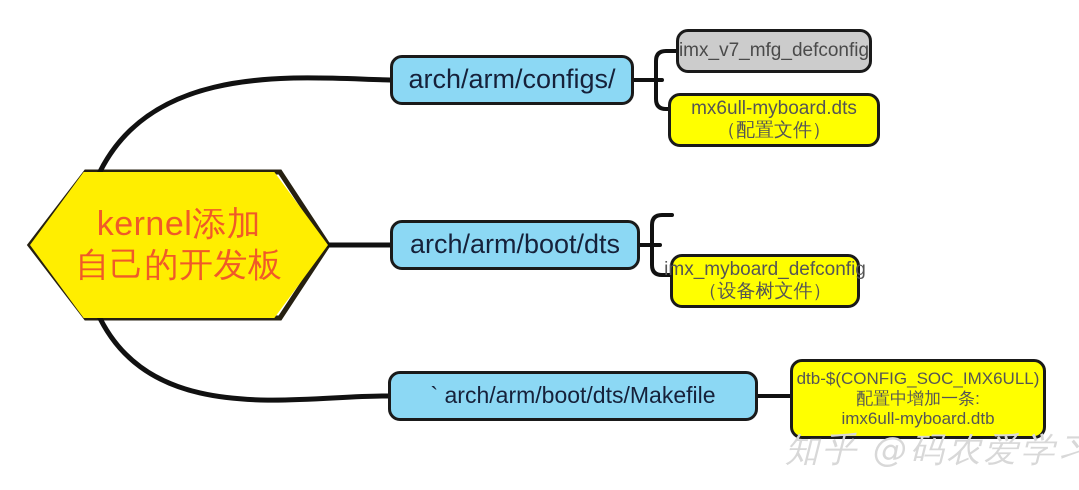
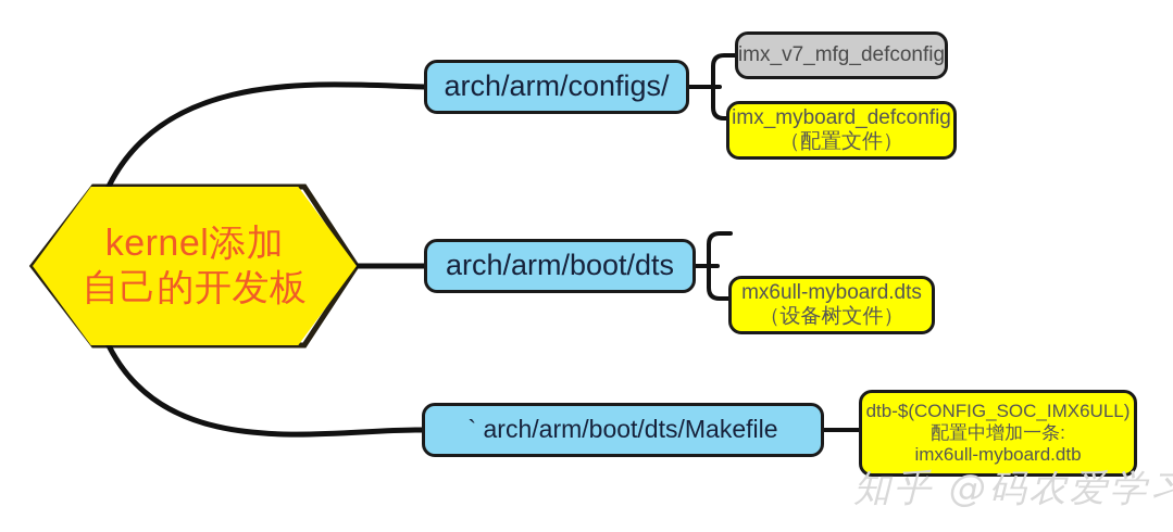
  kernel添加
  自己的开发板
  arch/arm/configs/
  imx_v7_mfg_defconfig
- mx6ull-myboard.dts
+ imx_myboard_defconfig
  （配置文件）
  arch/arm/boot/dts
- imx_myboard_defconfig
+ mx6ull-myboard.dts
  （设备树文件）
  ` arch/arm/boot/dts/Makefile
  dtb-$(CONFIG_SOC_IMX6ULL)
  配置中增加一条:
  imx6ull-myboard.dtb
  知乎 @码农爱学习
